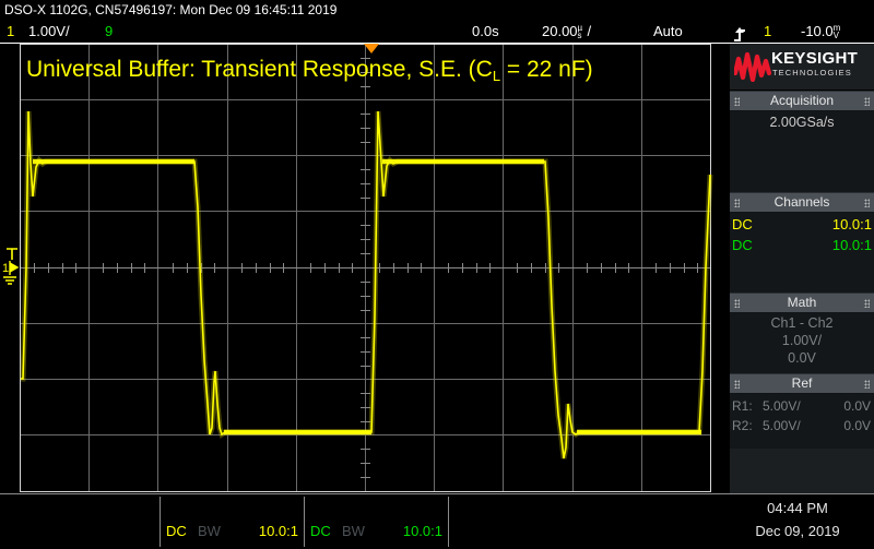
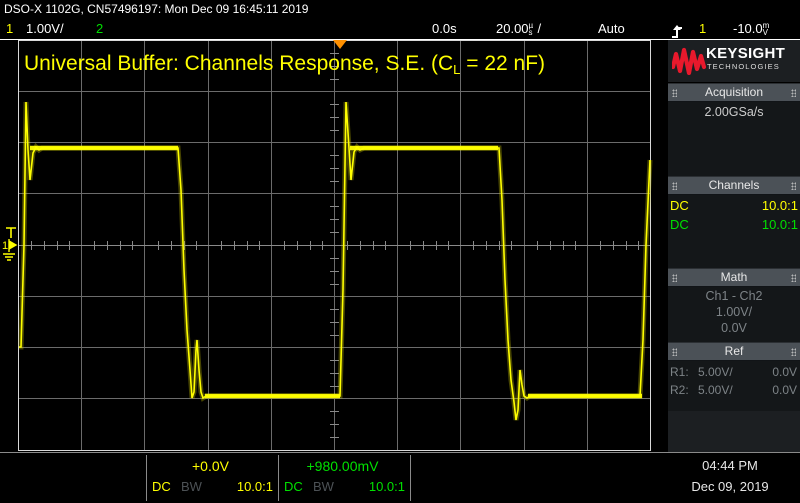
  DSO-X 1102G, CN57496197: Mon Dec 09 16:45:11 2019
  1
  1.00V/
- 9
+ 2
  0.0s
  20.00
  µ
  s
  /
  Auto
  1
  -10.0
  m
  V
- Universal Buffer: Transient Response, S.E. (CL = 22 nF)
+ Universal Buffer: Channels Response, S.E. (CL = 22 nF)
  1
  KEYSIGHT
  TECHNOLOGIES
  Acquisition
  2.00GSa/s
  Channels
  DC
  10.0:1
  DC
  10.0:1
  Math
  Ch1 - Ch2
  1.00V/
  0.0V
  Ref
  R1:
  5.00V/
  0.0V
  R2:
  5.00V/
  0.0V
+ +0.0V
  DC
  BW
  10.0:1
+ +980.00mV
  DC
  BW
  10.0:1
  04:44 PM
  Dec 09, 2019
